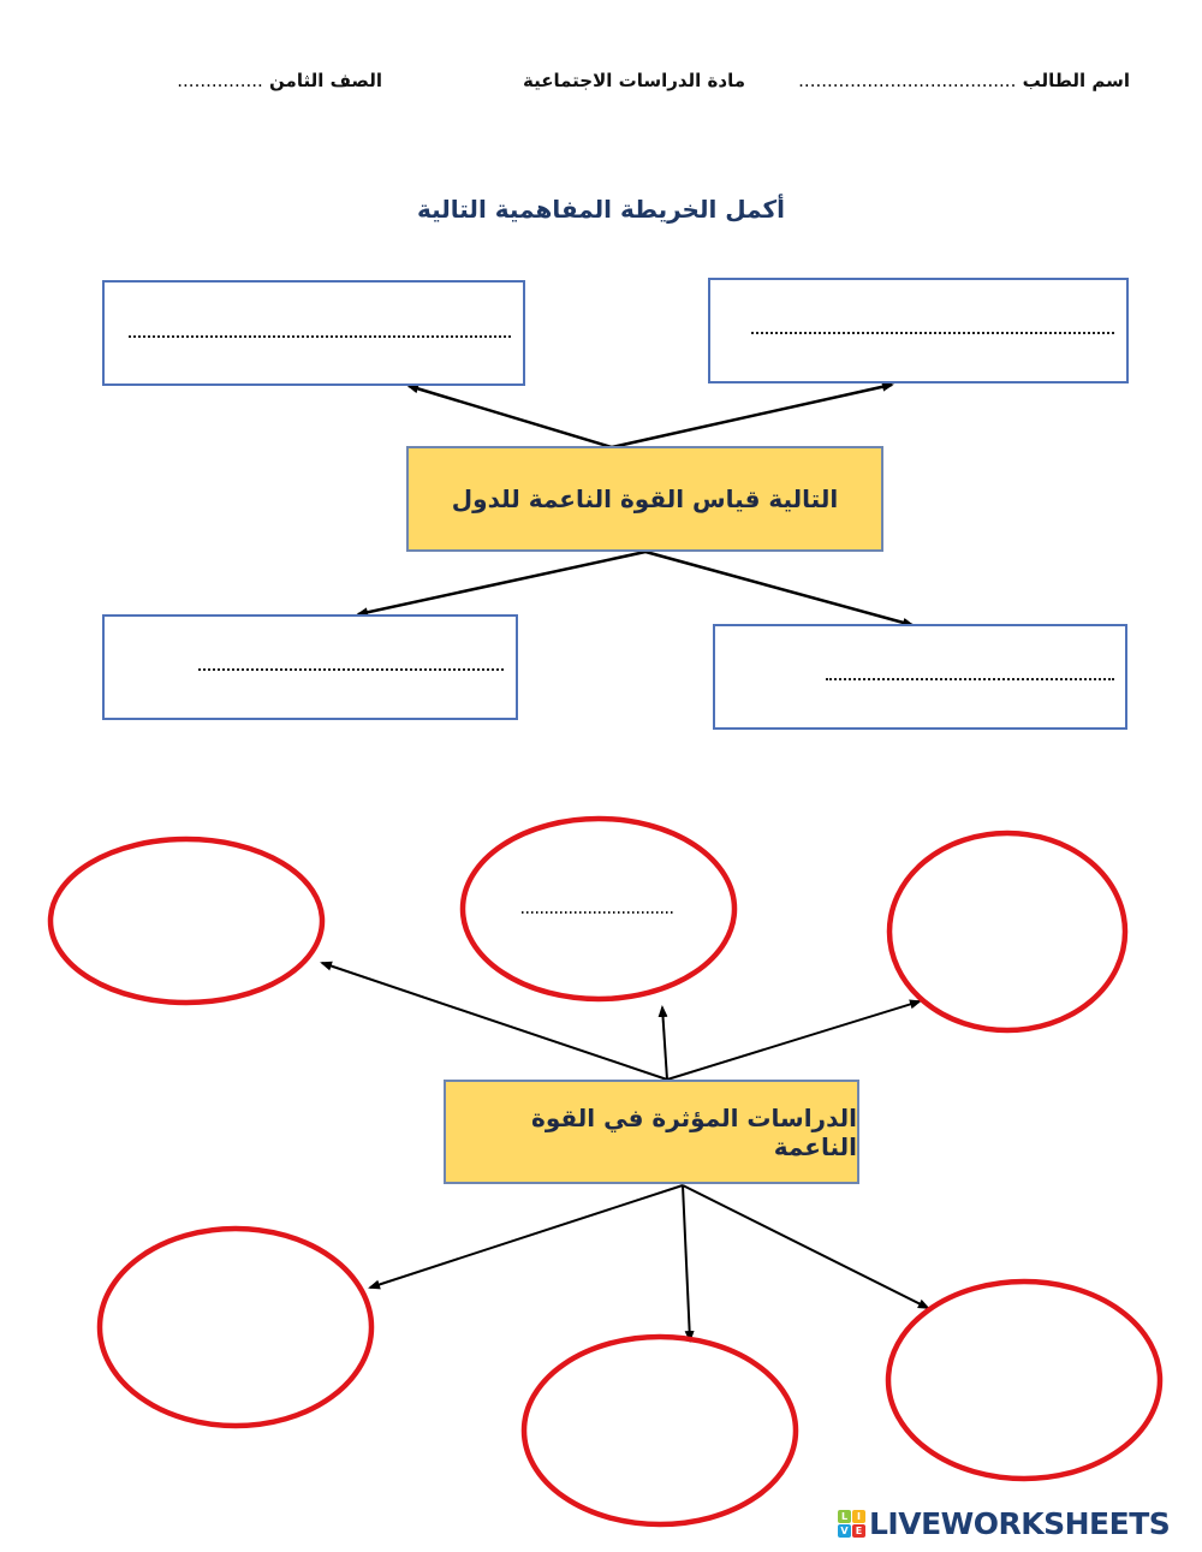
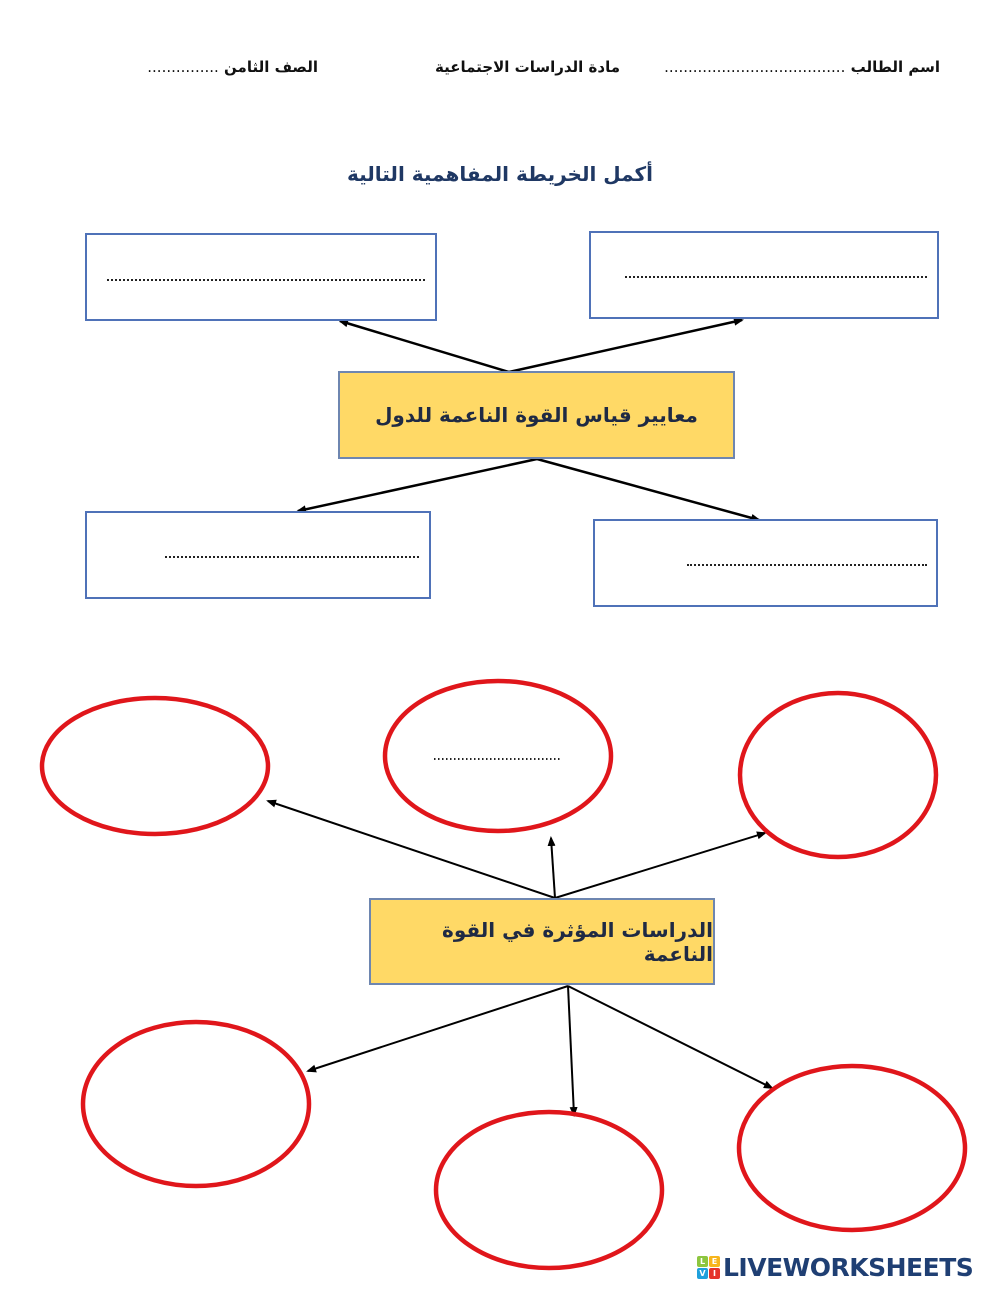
  اسم الطالب ......................................
  مادة الدراسات الاجتماعية
  الصف الثامن ...............
  أكمل الخريطة المفاهمية التالية
- التالية قياس القوة الناعمة للدول
+ معايير قياس القوة الناعمة للدول
  الدراسات المؤثرة في القوة الناعمة
  L
- I
+ E
  V
- E
+ I
  LIVEWORKSHEETS
